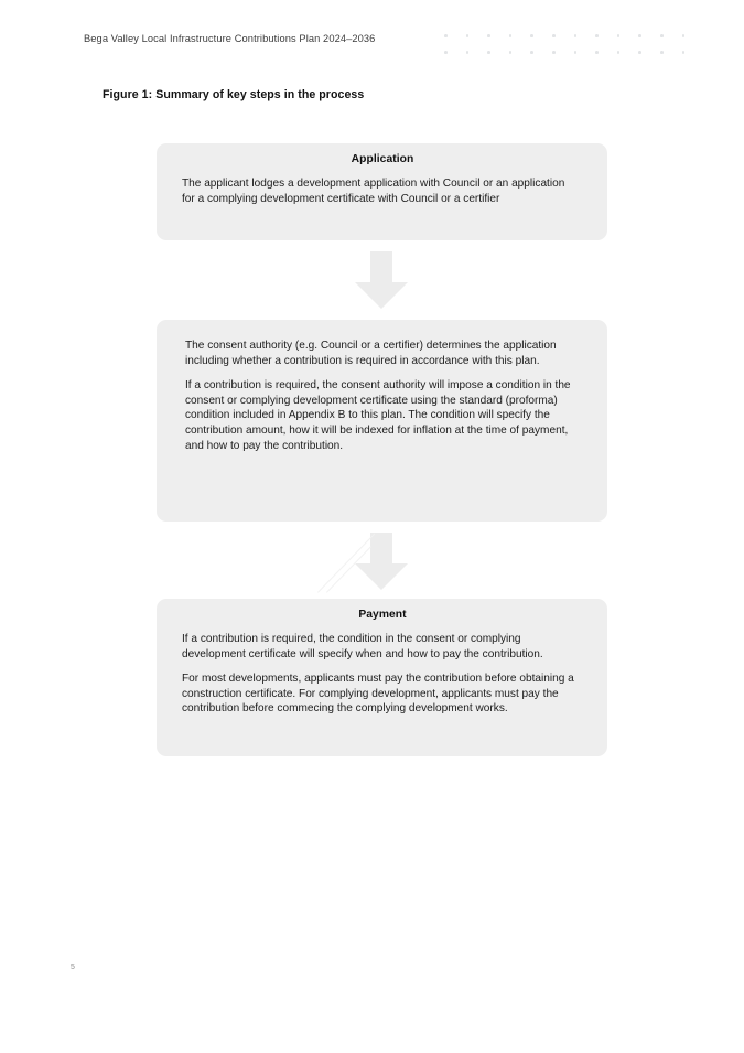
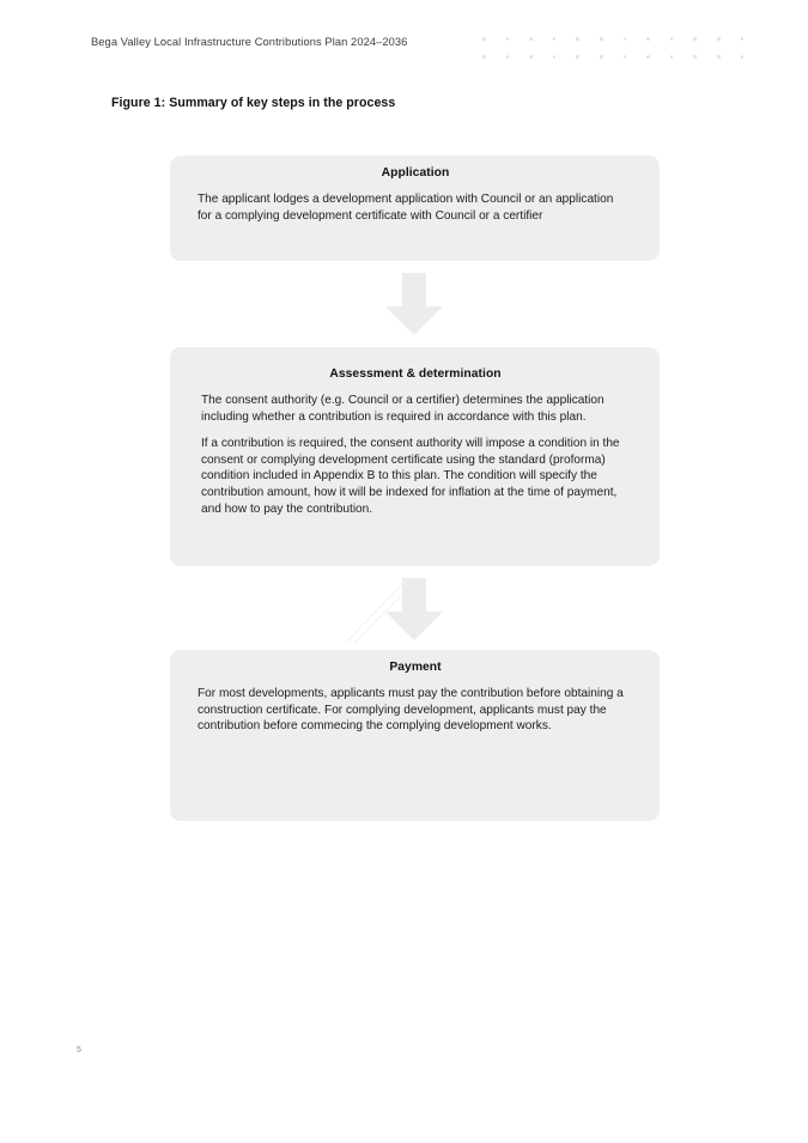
  Bega Valley Local Infrastructure Contributions Plan 2024–2036
  Figure 1: Summary of key steps in the process
  Application
  The applicant lodges a development application with Council or an application for a complying development certificate with Council or a certifier
+ Assessment & determination
  The consent authority (e.g. Council or a certifier) determines the application including whether a contribution is required in accordance with this plan.
  If a contribution is required, the consent authority will impose a condition in the consent or complying development certificate using the standard (proforma) condition included in Appendix B to this plan. The condition will specify the contribution amount, how it will be indexed for inflation at the time of payment, and how to pay the contribution.
  Payment
- If a contribution is required, the condition in the consent or complying development certificate will specify when and how to pay the contribution.
  For most developments, applicants must pay the contribution before obtaining a construction certificate. For complying development, applicants must pay the contribution before commecing the complying development works.
